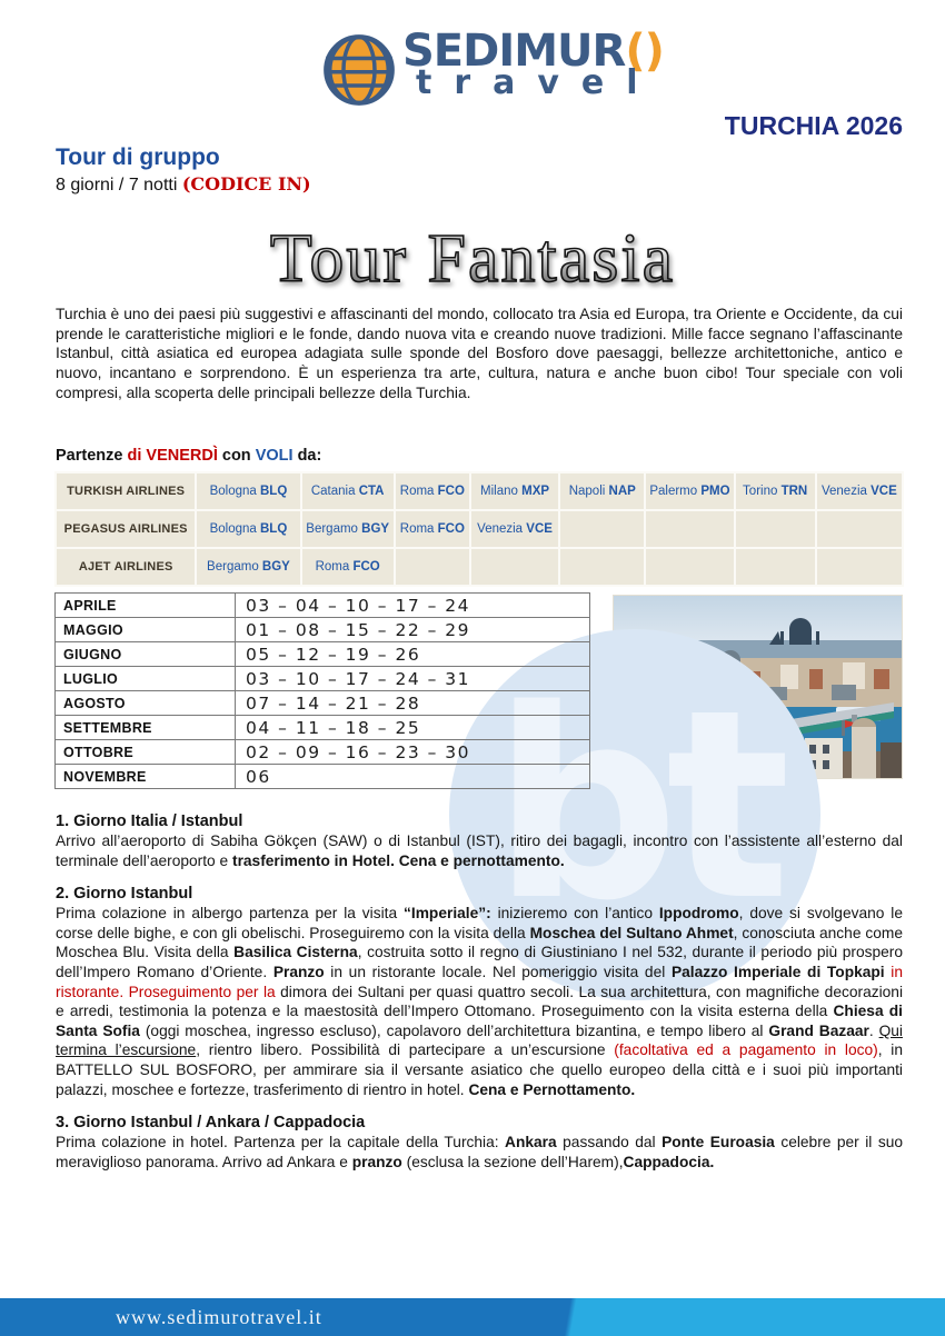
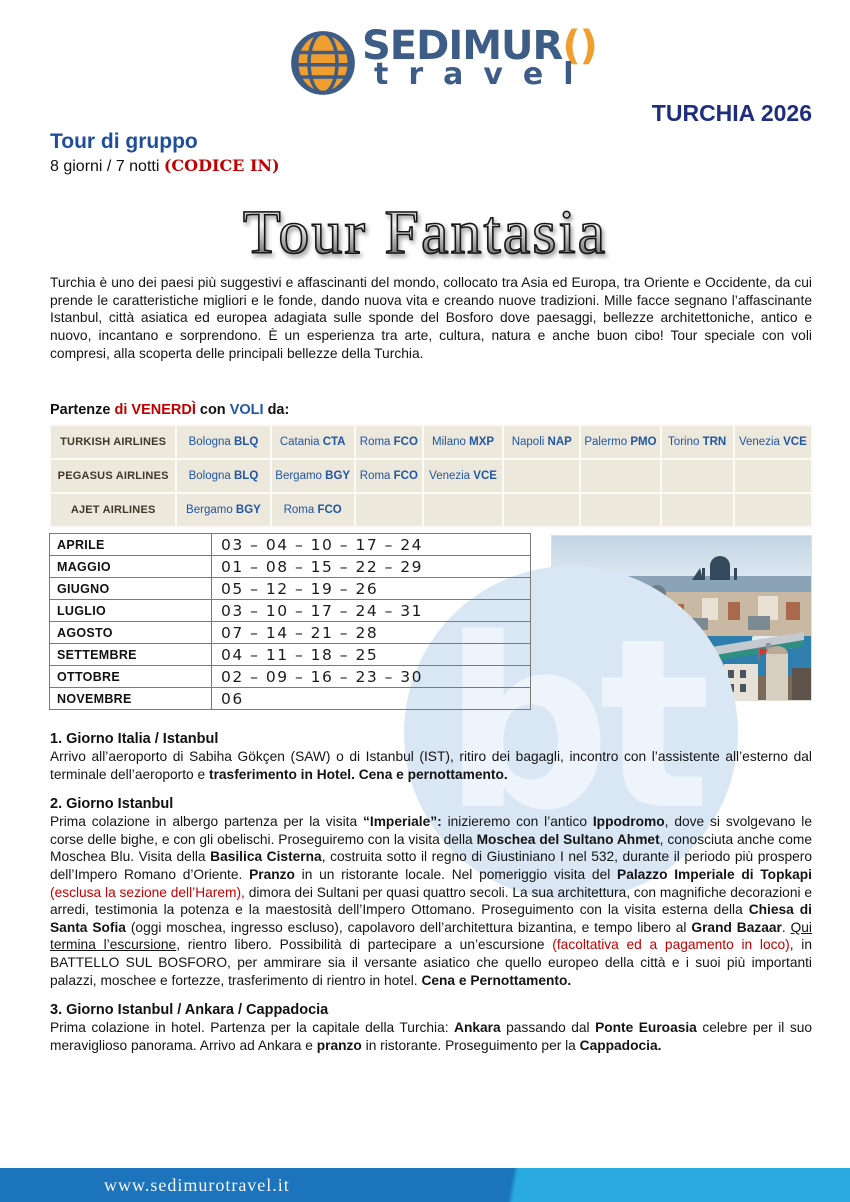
  SEDIMUR()
  travel
  TURCHIA 2026
  Tour di gruppo
  8 giorni / 7 notti (CODICE IN)
  Tour Fantasia
  Turchia è uno dei paesi più suggestivi e affascinanti del mondo, collocato tra Asia ed Europa, tra Oriente e Occidente, da cui prende le caratteristiche migliori e le fonde, dando nuova vita e creando nuove tradizioni. Mille facce segnano l’affascinante Istanbul, città asiatica ed europea adagiata sulle sponde del Bosforo dove paesaggi, bellezze architettoniche, antico e nuovo, incantano e sorprendono. È un esperienza tra arte, cultura, natura e anche buon cibo! Tour speciale con voli compresi, alla scoperta delle principali bellezze della Turchia.
  Partenze di VENERDÌ con VOLI da:
  TURKISH AIRLINES	Bologna BLQ	Catania CTA	Roma FCO	Milano MXP	Napoli NAP	Palermo PMO	Torino TRN	Venezia VCE
  PEGASUS AIRLINES	Bologna BLQ	Bergamo BGY	Roma FCO	Venezia VCE
  AJET AIRLINES	Bergamo BGY	Roma FCO
  bt
  APRILE	03 – 04 – 10 – 17 – 24
  MAGGIO	01 – 08 – 15 – 22 – 29
  GIUGNO	05 – 12 – 19 – 26
  LUGLIO	03 – 10 – 17 – 24 – 31
  AGOSTO	07 – 14 – 21 – 28
  SETTEMBRE	04 – 11 – 18 – 25
  OTTOBRE	02 – 09 – 16 – 23 – 30
  NOVEMBRE	06
  1. Giorno Italia / Istanbul
  Arrivo all’aeroporto di Sabiha Gökçen (SAW) o di Istanbul (IST), ritiro dei bagagli, incontro con l’assistente all’esterno dal terminale dell’aeroporto e trasferimento in Hotel. Cena e pernottamento.
  2. Giorno Istanbul
- Prima colazione in albergo partenza per la visita “Imperiale”: inizieremo con l’antico Ippodromo, dove si svolgevano le corse delle bighe, e con gli obelischi. Proseguiremo con la visita della Moschea del Sultano Ahmet, conosciuta anche come Moschea Blu. Visita della Basilica Cisterna, costruita sotto il regno di Giustiniano I nel 532, durante il periodo più prospero dell’Impero Romano d’Oriente. Pranzo in un ristorante locale. Nel pomeriggio visita del Palazzo Imperiale di Topkapi in ristorante. Proseguimento per la dimora dei Sultani per quasi quattro secoli. La sua architettura, con magnifiche decorazioni e arredi, testimonia la potenza e la maestosità dell’Impero Ottomano. Proseguimento con la visita esterna della Chiesa di Santa Sofia (oggi moschea, ingresso escluso), capolavoro dell’architettura bizantina, e tempo libero al Grand Bazaar. Qui termina l’escursione, rientro libero. Possibilità di partecipare a un’escursione (facoltativa ed a pagamento in loco), in BATTELLO SUL BOSFORO, per ammirare sia il versante asiatico che quello europeo della città e i suoi più importanti palazzi, moschee e fortezze, trasferimento di rientro in hotel. Cena e Pernottamento.
+ Prima colazione in albergo partenza per la visita “Imperiale”: inizieremo con l’antico Ippodromo, dove si svolgevano le corse delle bighe, e con gli obelischi. Proseguiremo con la visita della Moschea del Sultano Ahmet, conosciuta anche come Moschea Blu. Visita della Basilica Cisterna, costruita sotto il regno di Giustiniano I nel 532, durante il periodo più prospero dell’Impero Romano d’Oriente. Pranzo in un ristorante locale. Nel pomeriggio visita del Palazzo Imperiale di Topkapi (esclusa la sezione dell’Harem), dimora dei Sultani per quasi quattro secoli. La sua architettura, con magnifiche decorazioni e arredi, testimonia la potenza e la maestosità dell’Impero Ottomano. Proseguimento con la visita esterna della Chiesa di Santa Sofia (oggi moschea, ingresso escluso), capolavoro dell’architettura bizantina, e tempo libero al Grand Bazaar. Qui termina l’escursione, rientro libero. Possibilità di partecipare a un’escursione (facoltativa ed a pagamento in loco), in BATTELLO SUL BOSFORO, per ammirare sia il versante asiatico che quello europeo della città e i suoi più importanti palazzi, moschee e fortezze, trasferimento di rientro in hotel. Cena e Pernottamento.
  3. Giorno Istanbul / Ankara / Cappadocia
- Prima colazione in hotel. Partenza per la capitale della Turchia: Ankara passando dal Ponte Euroasia celebre per il suo meraviglioso panorama. Arrivo ad Ankara e pranzo (esclusa la sezione dell’Harem),Cappadocia.
+ Prima colazione in hotel. Partenza per la capitale della Turchia: Ankara passando dal Ponte Euroasia celebre per il suo meraviglioso panorama. Arrivo ad Ankara e pranzo in ristorante. Proseguimento per la Cappadocia.
  www.sedimurotravel.it
